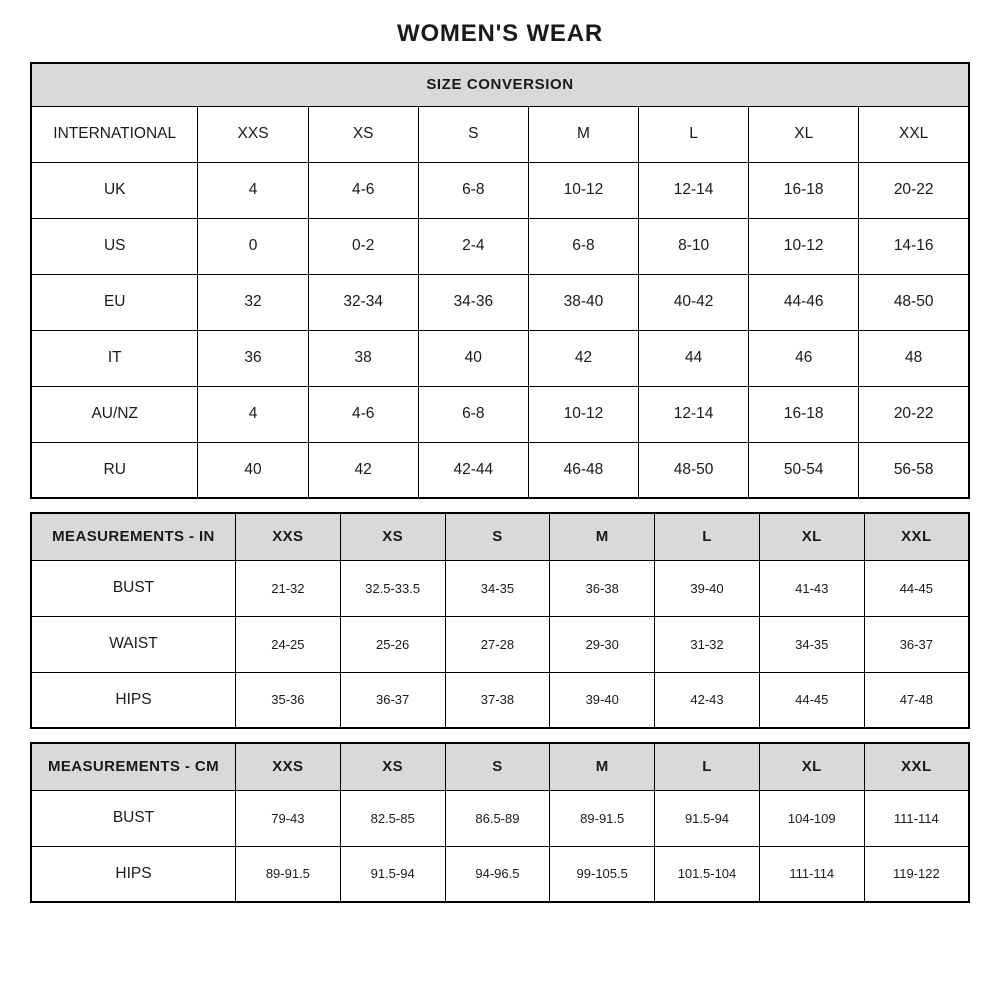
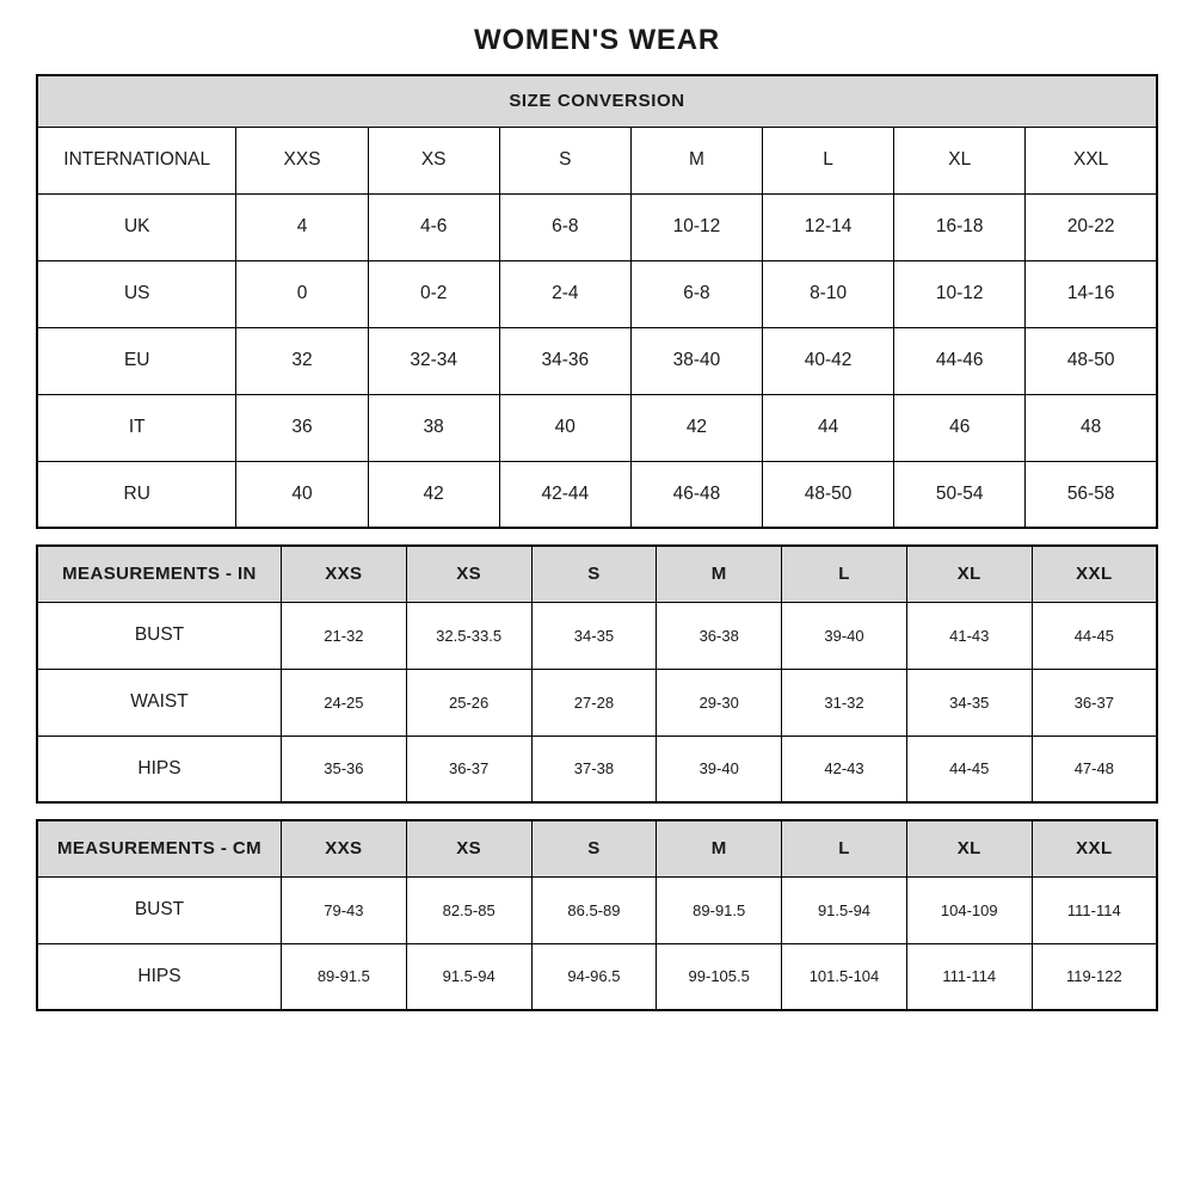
  WOMEN'S WEAR
  SIZE CONVERSION
  INTERNATIONAL	XXS	XS	S	M	L	XL	XXL
  UK	4	4-6	6-8	10-12	12-14	16-18	20-22
  US	0	0-2	2-4	6-8	8-10	10-12	14-16
  EU	32	32-34	34-36	38-40	40-42	44-46	48-50
  IT	36	38	40	42	44	46	48
- AU/NZ	4	4-6	6-8	10-12	12-14	16-18	20-22
  RU	40	42	42-44	46-48	48-50	50-54	56-58
  MEASUREMENTS - IN	XXS	XS	S	M	L	XL	XXL
  BUST	21-32	32.5-33.5	34-35	36-38	39-40	41-43	44-45
  WAIST	24-25	25-26	27-28	29-30	31-32	34-35	36-37
  HIPS	35-36	36-37	37-38	39-40	42-43	44-45	47-48
  MEASUREMENTS - CM	XXS	XS	S	M	L	XL	XXL
  BUST	79-43	82.5-85	86.5-89	89-91.5	91.5-94	104-109	111-114
  HIPS	89-91.5	91.5-94	94-96.5	99-105.5	101.5-104	111-114	119-122
